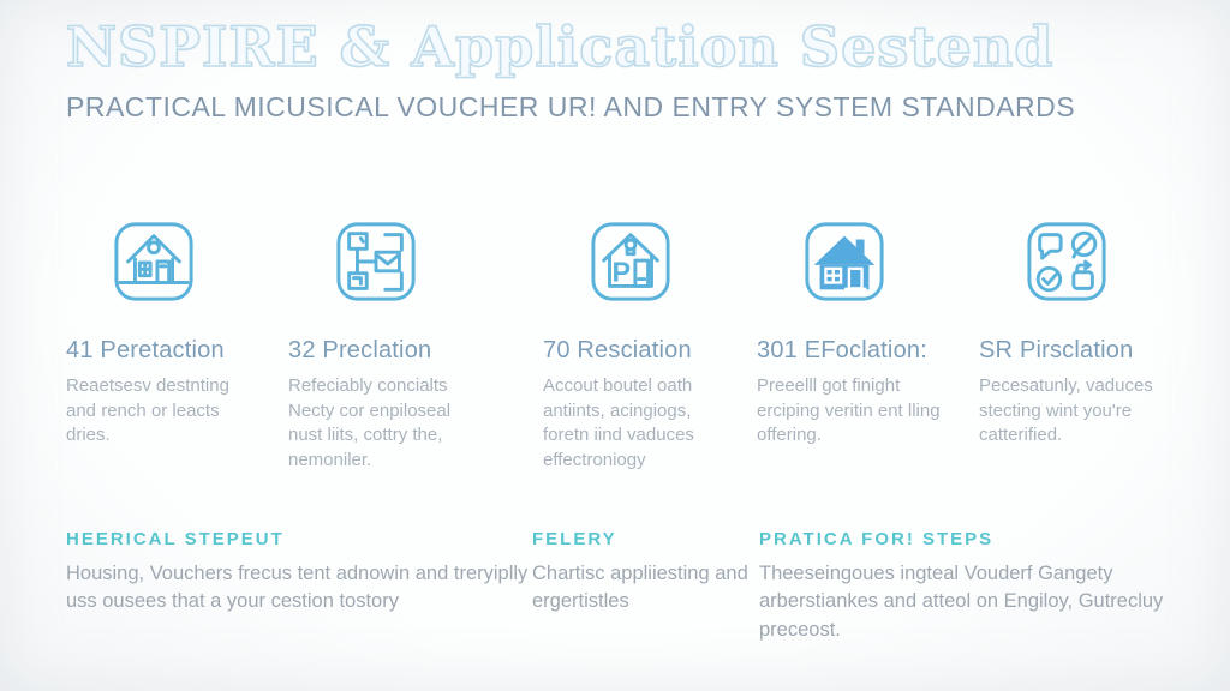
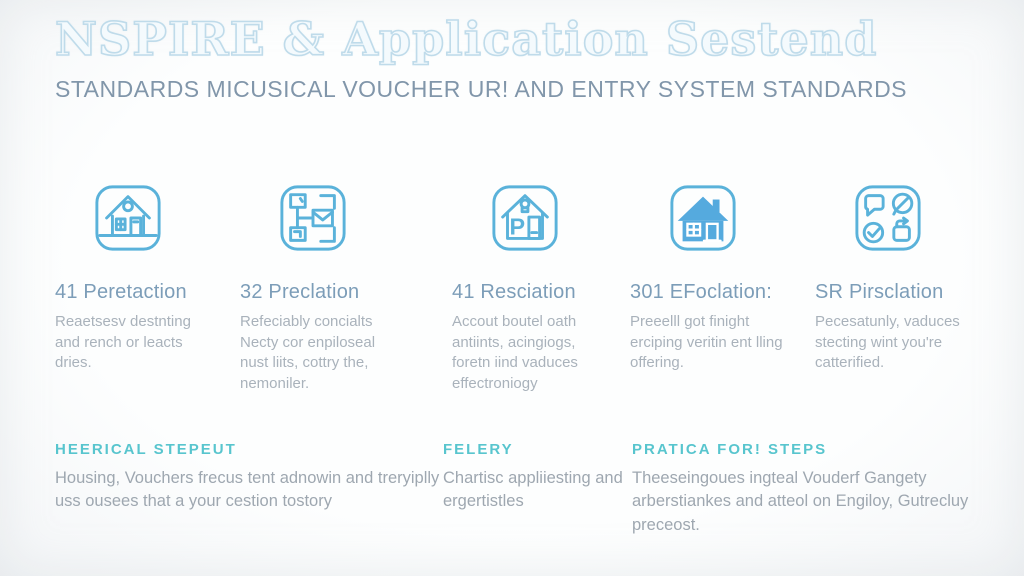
  NSPIRE & Application Sestend
- PRACTICAL MICUSICAL VOUCHER UR! AND ENTRY SYSTEM STANDARDS
+ STANDARDS MICUSICAL VOUCHER UR! AND ENTRY SYSTEM STANDARDS
  41 Peretaction
  Reaetsesv destnting and rench or leacts dries.
  32 Preclation
  Refeciably concialts Necty cor enpiloseal nust liits, cottry the, nemoniler.
  P
- 70 Resciation
+ 41 Resciation
  Accout boutel oath antiints, acingiogs, foretn iind vaduces effectroniogy
  301 EFoclation:
  Preeelll got finight erciping veritin ent lling offering.
  SR Pirsclation
  Pecesatunly, vaduces stecting wint you're catterified.
  HEERICAL STEPEUT
  Housing, Vouchers frecus tent adnowin and treryiplly uss ousees that a your cestion tostory
  FELERY
  Chartisc appliiesting and ergertistles
  PRATICA FOR! STEPS
  Theeseingoues ingteal Vouderf Gangety arberstiankes and atteol on Engiloy, Gutrecluy preceost.
